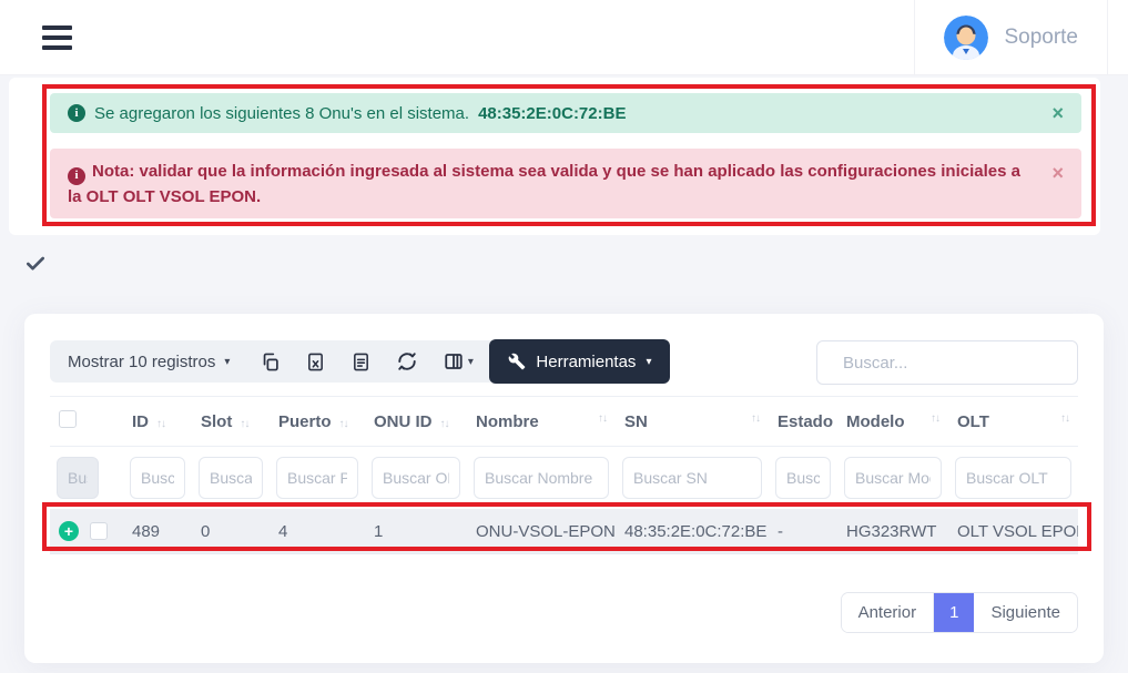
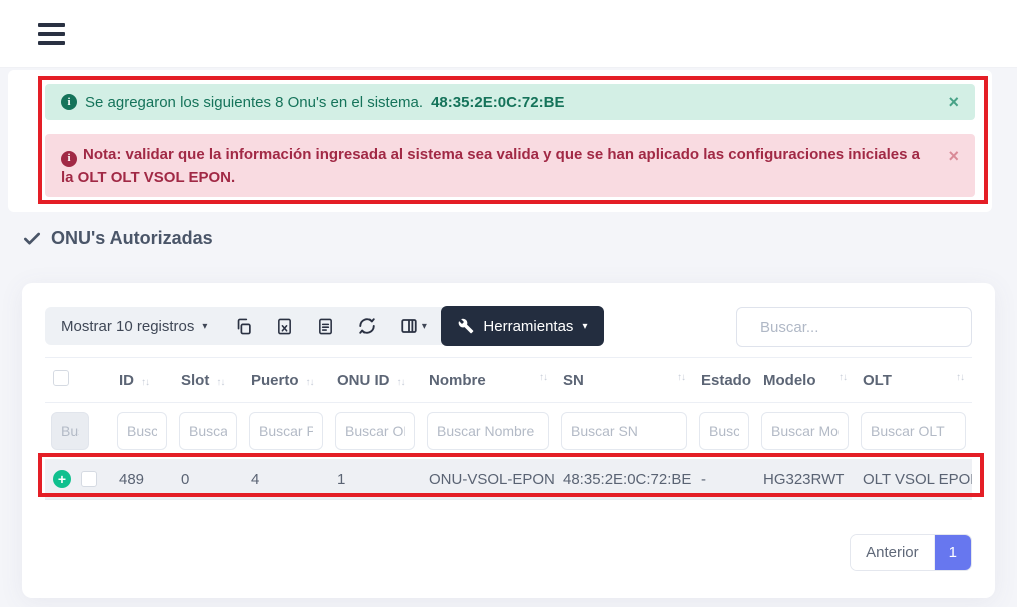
- Soporte
  i
  Se agregaron los siguientes 8 Onu's en el sistema.
  48:35:2E:0C:72:BE
  ×
  i Nota: validar que la información ingresada al sistema sea valida y que se han aplicado las configuraciones iniciales a la OLT OLT VSOL EPON.
  ×
+ ONU's Autorizadas
  Mostrar 10 registros
  ▾
  ▾
  Herramientas
  ▾
  Buscar...
  	ID ↑↓	Slot ↑↓	Puerto ↑↓	ONU ID ↑↓	Nombre ↑↓	SN ↑↓	Estado	Modelo ↑↓	OLT ↑↓
  +	489	0	4	1	ONU-VSOL-EPON	48:35:2E:0C:72:BE	-	HG323RWT	OLT VSOL EPO
  Anterior
  1
- Siguiente
